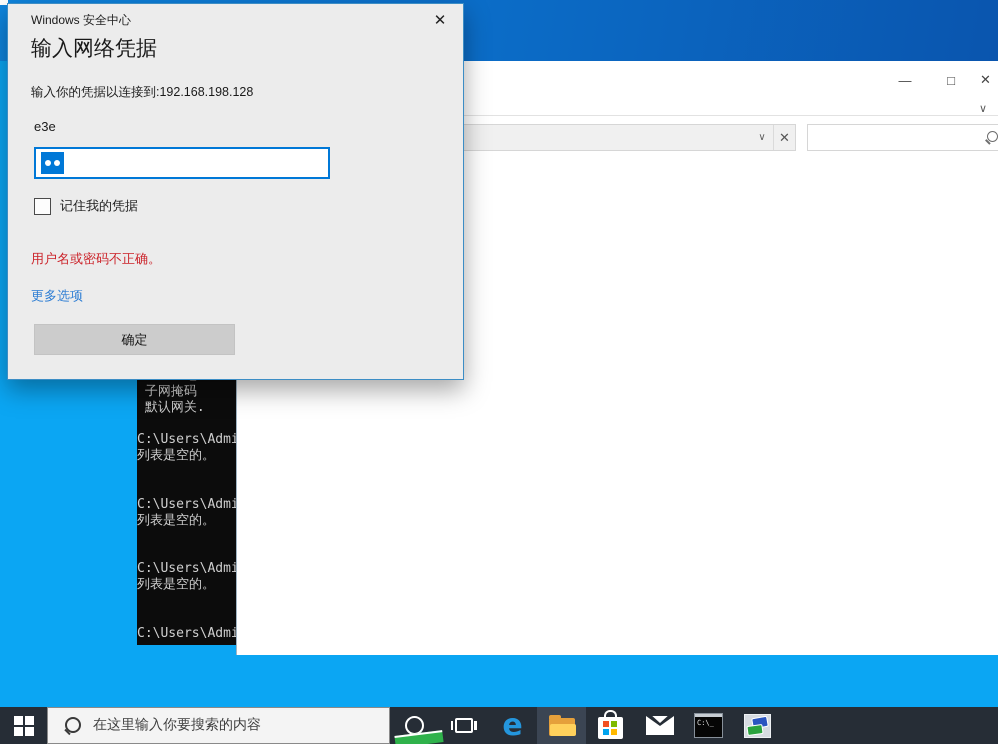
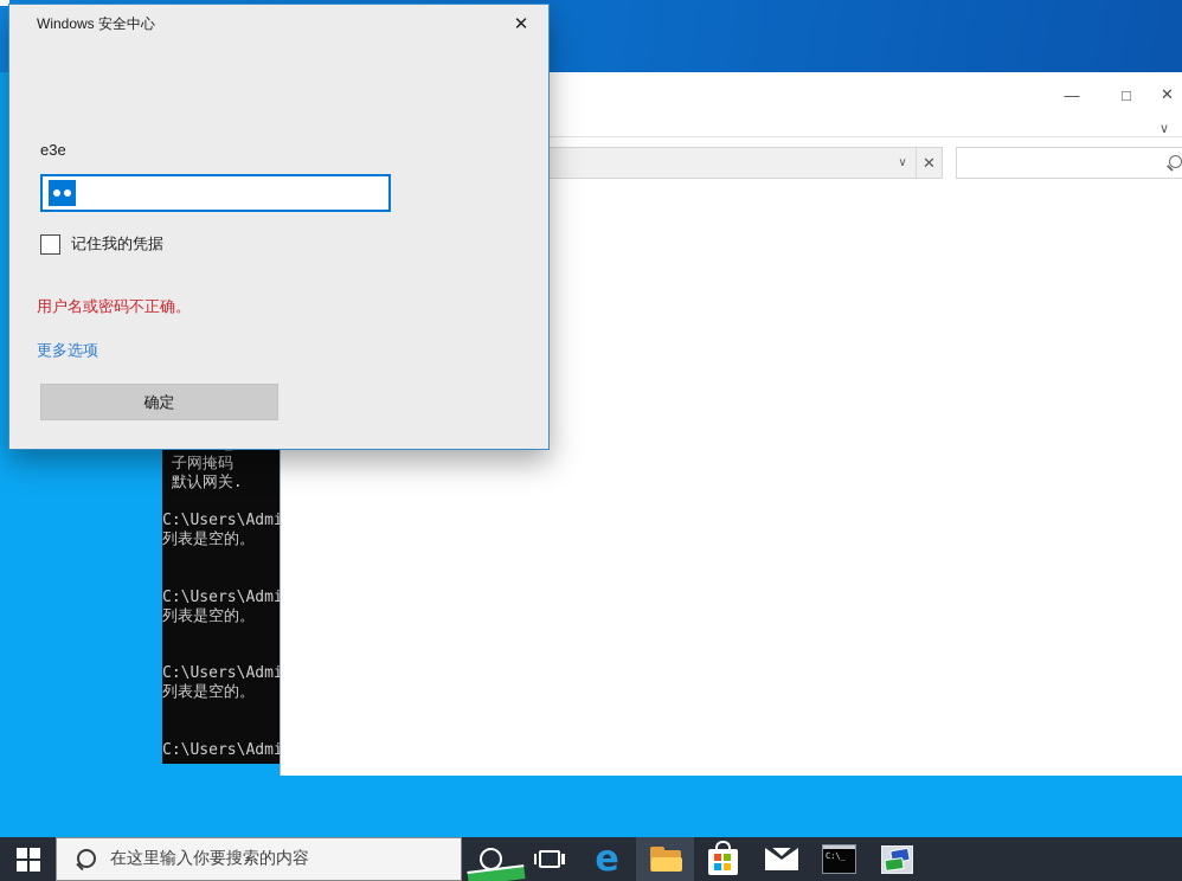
  子网掩码
  默认网关.
  C:\Users\Admi
  列表是空的。
  C:\Users\Admi
  列表是空的。
  C:\Users\Admi
  列表是空的。
  C:\Users\Admi
  —
  □
  ✕
  ∨
  ∨
  ✕
  Windows 安全中心
  ✕
- 输入网络凭据
- 输入你的凭据以连接到:192.168.198.128
  e3e
  记住我的凭据
  用户名或密码不正确。
  更多选项
  确定
  在这里输入你要搜索的内容
  e
  C:\_
